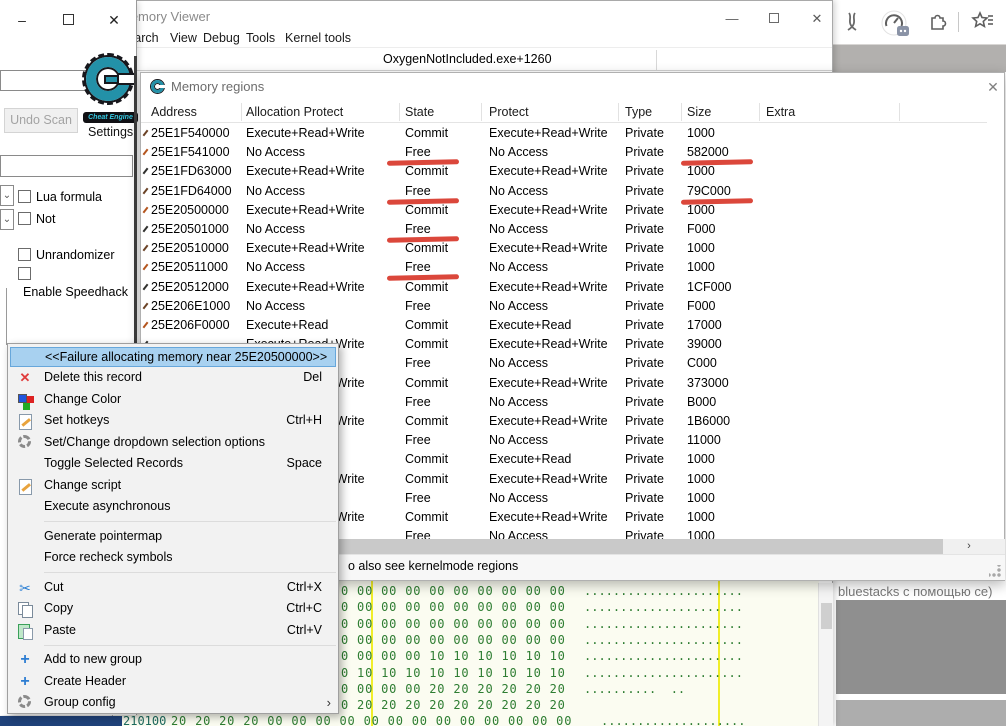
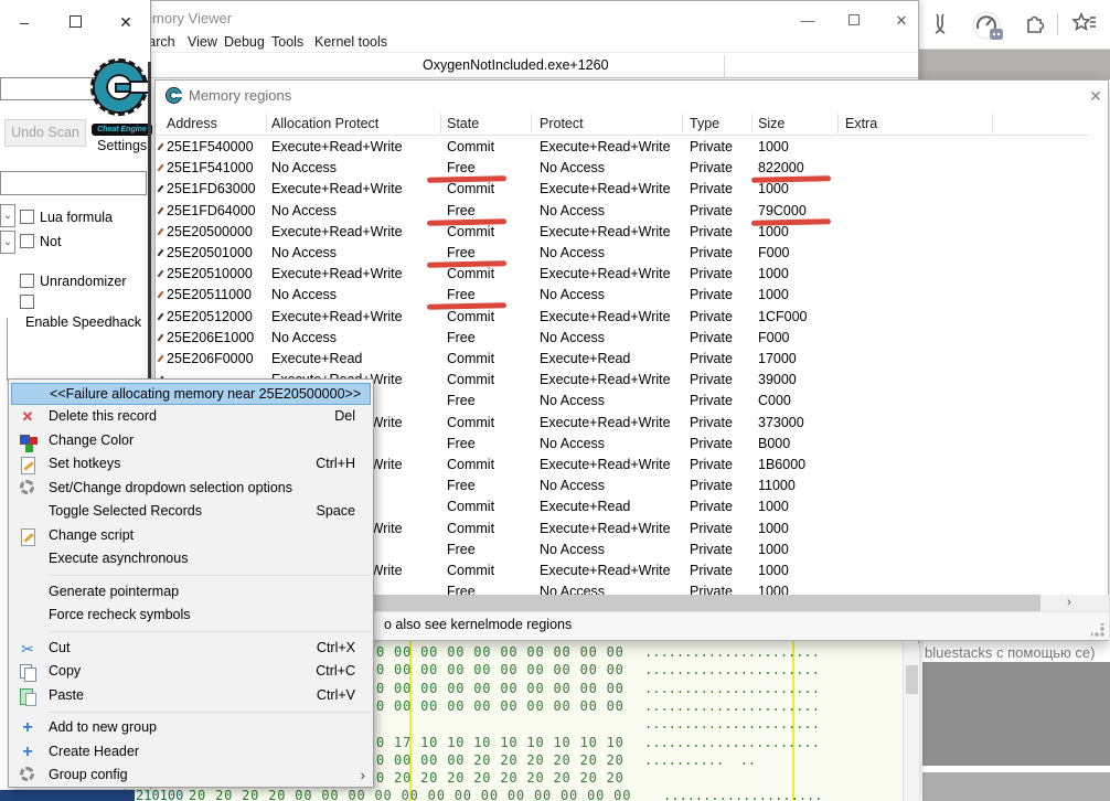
  bluestacks с помощью се)
  mory Viewer
  —
  ✕
  View
  Debug
  Tools
  Kernel tools
  OxygenNotIncluded.exe+1260
  0 00 00 00 00 00 00 00 00 00
  ......................
  0 00 00 00 00 00 00 00 00 00
  ......................
  0 00 00 00 00 00 00 00 00 00
  ......................
  0 00 00 00 00 00 00 00 00 00
  ......................
- 0 00 00 00 10 10 10 10 10 10
  ......................
- 0 10 10 10 10 10 10 10 10 10
+ 0 17 10 10 10 10 10 10 10 10
  ......................
  0 00 00 00 20 20 20 20 20 20
  .......... ..
  0 20 20 20 20 20 20 20 20 20
  210100
  20 20 20 20 00 00 00 00 00 00 00 00 00 00 00 00 00
  ....................
  –
  ✕
  Undo Scan
  Settings
  ⌄
  ⌄
  Lua formula
  Not
  Unrandomizer
  Enable Speedhack
  Memory regions
  ✕
  Address
  Allocation Protect
  State
  Protect
  Type
  Size
  Extra
  25E1F540000
  Execute+Read+Write
  Commit
  Execute+Read+Write
  Private
  1000
  25E1F541000
  No Access
  Free
  No Access
  Private
- 582000
+ 822000
  25E1FD63000
  Execute+Read+Write
  Commit
  Execute+Read+Write
  Private
  1000
  25E1FD64000
  No Access
  Free
  No Access
  Private
  79C000
  25E20500000
  Execute+Read+Write
  Commit
  Execute+Read+Write
  Private
  1000
  25E20501000
  No Access
  Free
  No Access
  Private
  F000
  25E20510000
  Execute+Read+Write
  Commit
  Execute+Read+Write
  Private
  1000
  25E20511000
  No Access
  Free
  No Access
  Private
  1000
  25E20512000
  Execute+Read+Write
  Commit
  Execute+Read+Write
  Private
  1CF000
  25E206E1000
  No Access
  Free
  No Access
  Private
  F000
  25E206F0000
  Execute+Read
  Commit
  Execute+Read
  Private
  17000
  Commit
  Execute+Read+Write
  Private
  39000
  Free
  No Access
  Private
  C000
  Commit
  Execute+Read+Write
  Private
  373000
  Free
  No Access
  Private
  B000
  Commit
  Execute+Read+Write
  Private
  1B6000
  Free
  No Access
  Private
  11000
  Commit
  Execute+Read
  Private
  1000
  Commit
  Execute+Read+Write
  Private
  1000
  Free
  No Access
  Private
  1000
  Commit
  Execute+Read+Write
  Private
  1000
  Free
  No Access
  Private
  1000
  ›
  o also see kernelmode regions
  <<Failure allocating memory near 25E20500000>>
  ✕
  Delete this record
  Del
  Change Color
  Set hotkeys
  Ctrl+H
  Set/Change dropdown selection options
  Toggle Selected Records
  Space
  Change script
  Execute asynchronous
  Generate pointermap
  Force recheck symbols
  ✂
  Cut
  Ctrl+X
  Copy
  Ctrl+C
  Paste
  Ctrl+V
  +
  Add to new group
  +
  Create Header
  Group config
  ›
